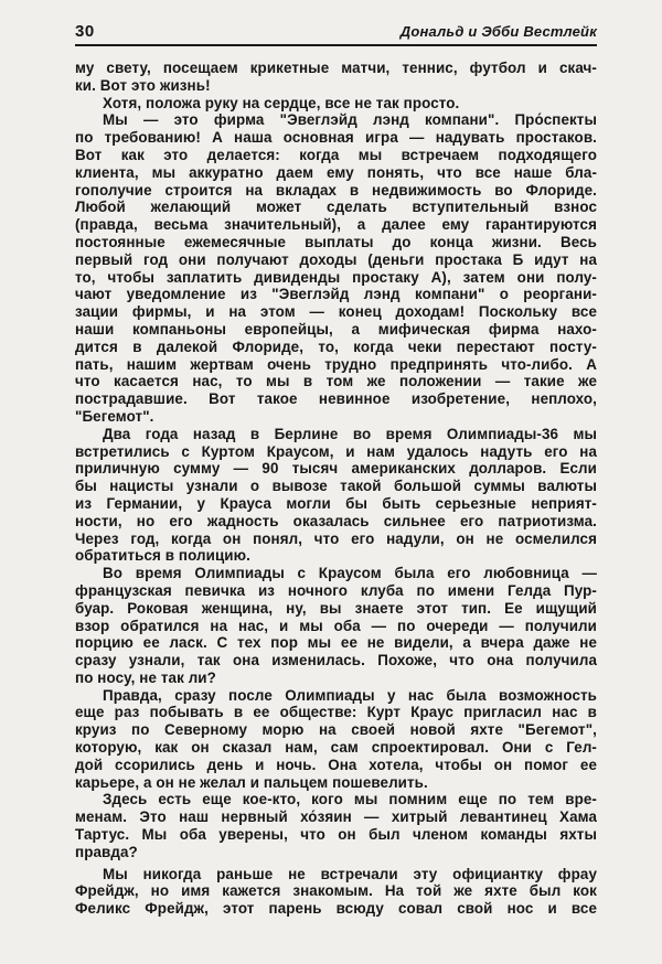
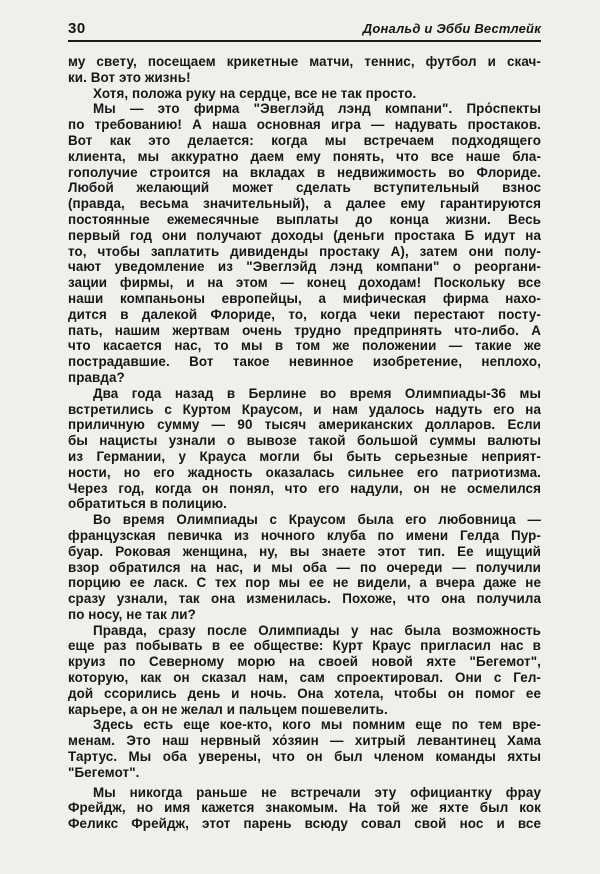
  30
  Дональд и Эбби Вестлейк
  му свету, посещаем крикетные матчи, теннис, футбол и скач-
  ки. Вот это жизнь!
  Хотя, положа руку на сердце, все не так просто.
  Мы — это фирма "Эвеглэйд лэнд компани". Про́спекты
  по требованию! А наша основная игра — надувать простаков.
  Вот как это делается: когда мы встречаем подходящего
  клиента, мы аккуратно даем ему понять, что все наше бла-
  гополучие строится на вкладах в недвижимость во Флориде.
  Любой желающий может сделать вступительный взнос
  (правда, весьма значительный), а далее ему гарантируются
  постоянные ежемесячные выплаты до конца жизни. Весь
  первый год они получают доходы (деньги простака Б идут на
  то, чтобы заплатить дивиденды простаку А), затем они полу-
  чают уведомление из "Эвеглэйд лэнд компани" о реоргани-
  зации фирмы, и на этом — конец доходам! Поскольку все
  наши компаньоны европейцы, а мифическая фирма нахо-
  дится в далекой Флориде, то, когда чеки перестают посту-
  пать, нашим жертвам очень трудно предпринять что-либо. А
  что касается нас, то мы в том же положении — такие же
  пострадавшие. Вот такое невинное изобретение, неплохо,
- "Бегемот".
+ правда?
  Два года назад в Берлине во время Олимпиады-36 мы
  встретились с Куртом Краусом, и нам удалось надуть его на
  приличную сумму — 90 тысяч американских долларов. Если
  бы нацисты узнали о вывозе такой большой суммы валюты
  из Германии, у Крауса могли бы быть серьезные неприят-
  ности, но его жадность оказалась сильнее его патриотизма.
  Через год, когда он понял, что его надули, он не осмелился
  обратиться в полицию.
  Во время Олимпиады с Краусом была его любовница —
  французская певичка из ночного клуба по имени Гелда Пур-
  буар. Роковая женщина, ну, вы знаете этот тип. Ее ищущий
  взор обратился на нас, и мы оба — по очереди — получили
  порцию ее ласк. С тех пор мы ее не видели, а вчера даже не
  сразу узнали, так она изменилась. Похоже, что она получила
  по носу, не так ли?
  Правда, сразу после Олимпиады у нас была возможность
  еще раз побывать в ее обществе: Курт Краус пригласил нас в
  круиз по Северному морю на своей новой яхте "Бегемот",
  которую, как он сказал нам, сам спроектировал. Они с Гел-
  дой ссорились день и ночь. Она хотела, чтобы он помог ее
  карьере, а он не желал и пальцем пошевелить.
  Здесь есть еще кое-кто, кого мы помним еще по тем вре-
  менам. Это наш нервный хо́зяин — хитрый левантинец Хама
  Тартус. Мы оба уверены, что он был членом команды яхты
- правда?
+ "Бегемот".
  Мы никогда раньше не встречали эту официантку фрау
  Фрейдж, но имя кажется знакомым. На той же яхте был кок
  Феликс Фрейдж, этот парень всюду совал свой нос и все
